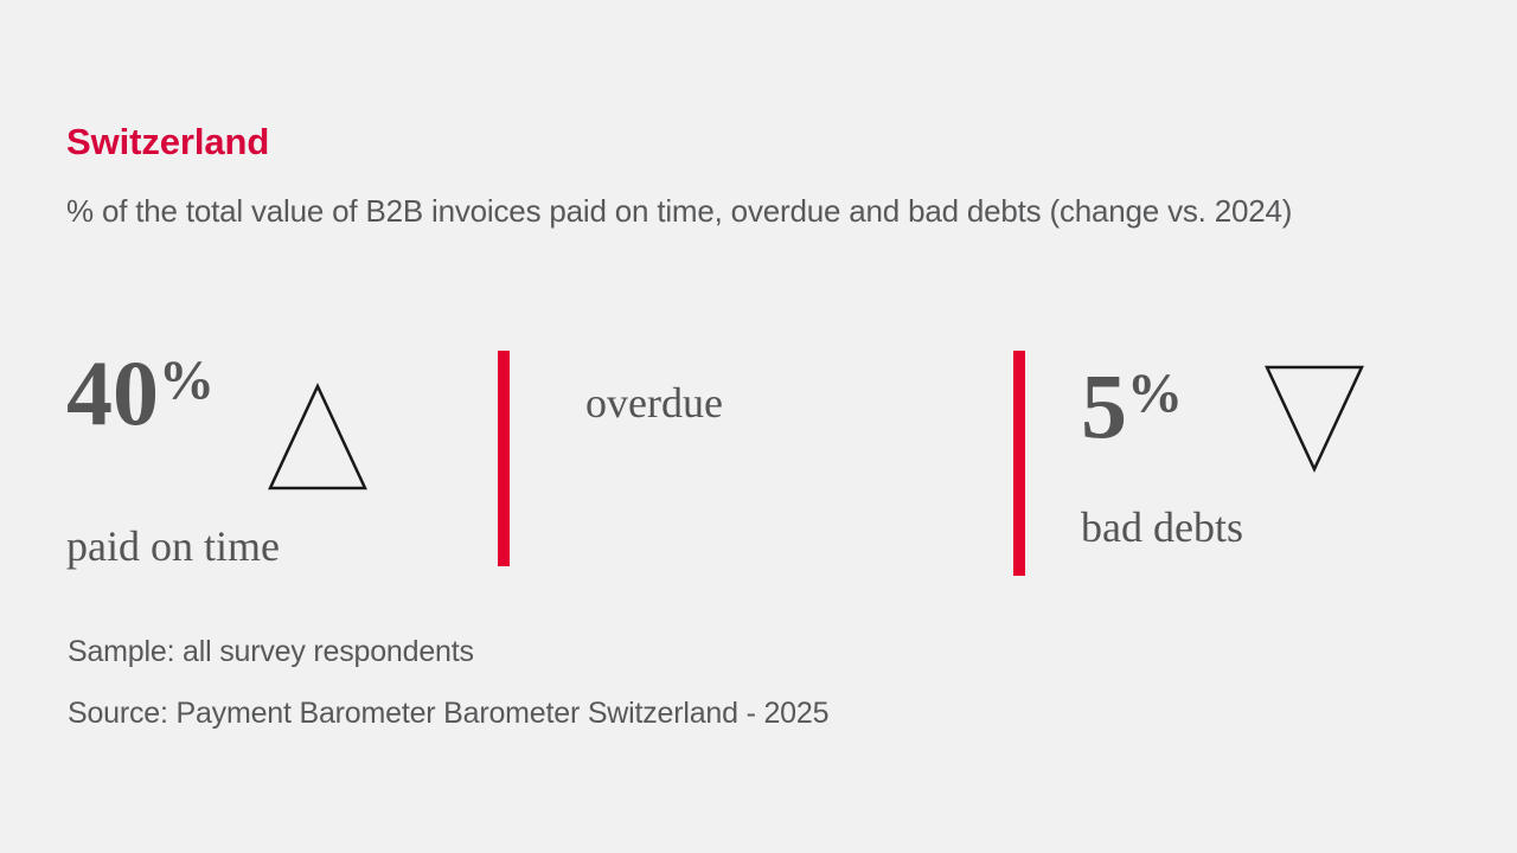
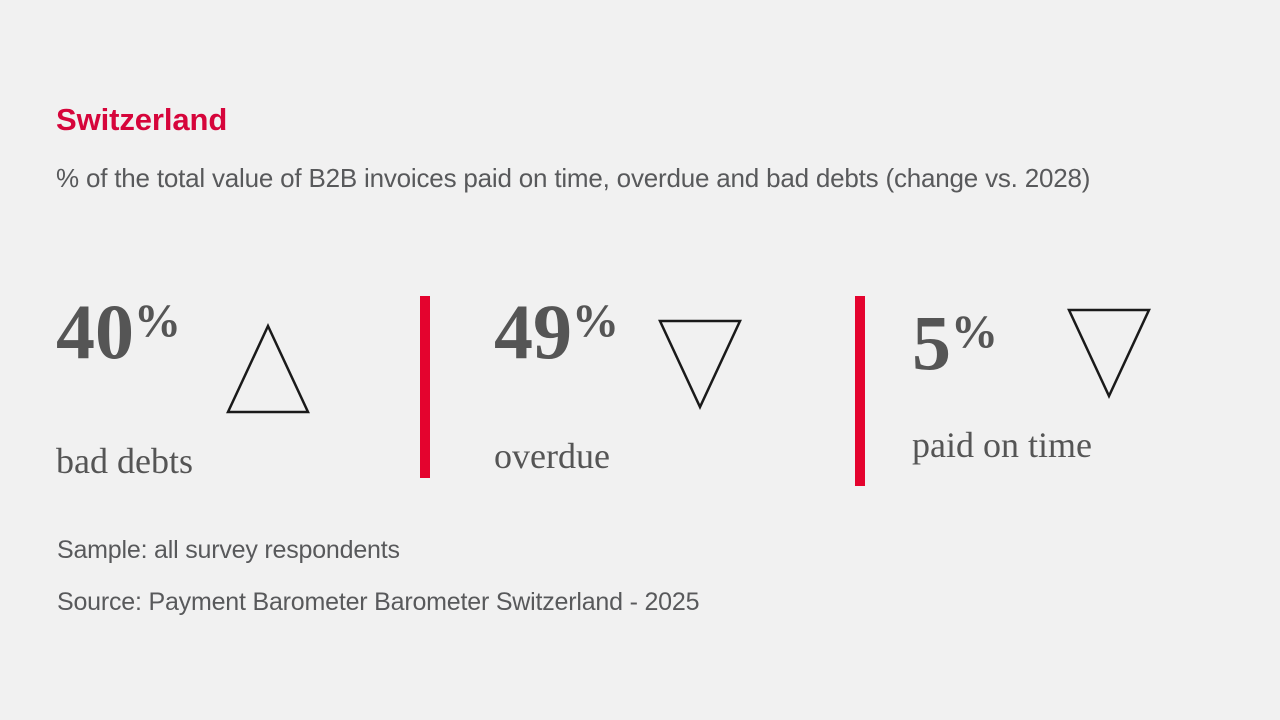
  Switzerland
- % of the total value of B2B invoices paid on time, overdue and bad debts (change vs. 2024)
+ % of the total value of B2B invoices paid on time, overdue and bad debts (change vs. 2028)
  40%
- paid on time
+ bad debts
+ 49%
  overdue
  5%
- bad debts
+ paid on time
  Sample: all survey respondents
  Source: Payment Barometer Barometer Switzerland - 2025
